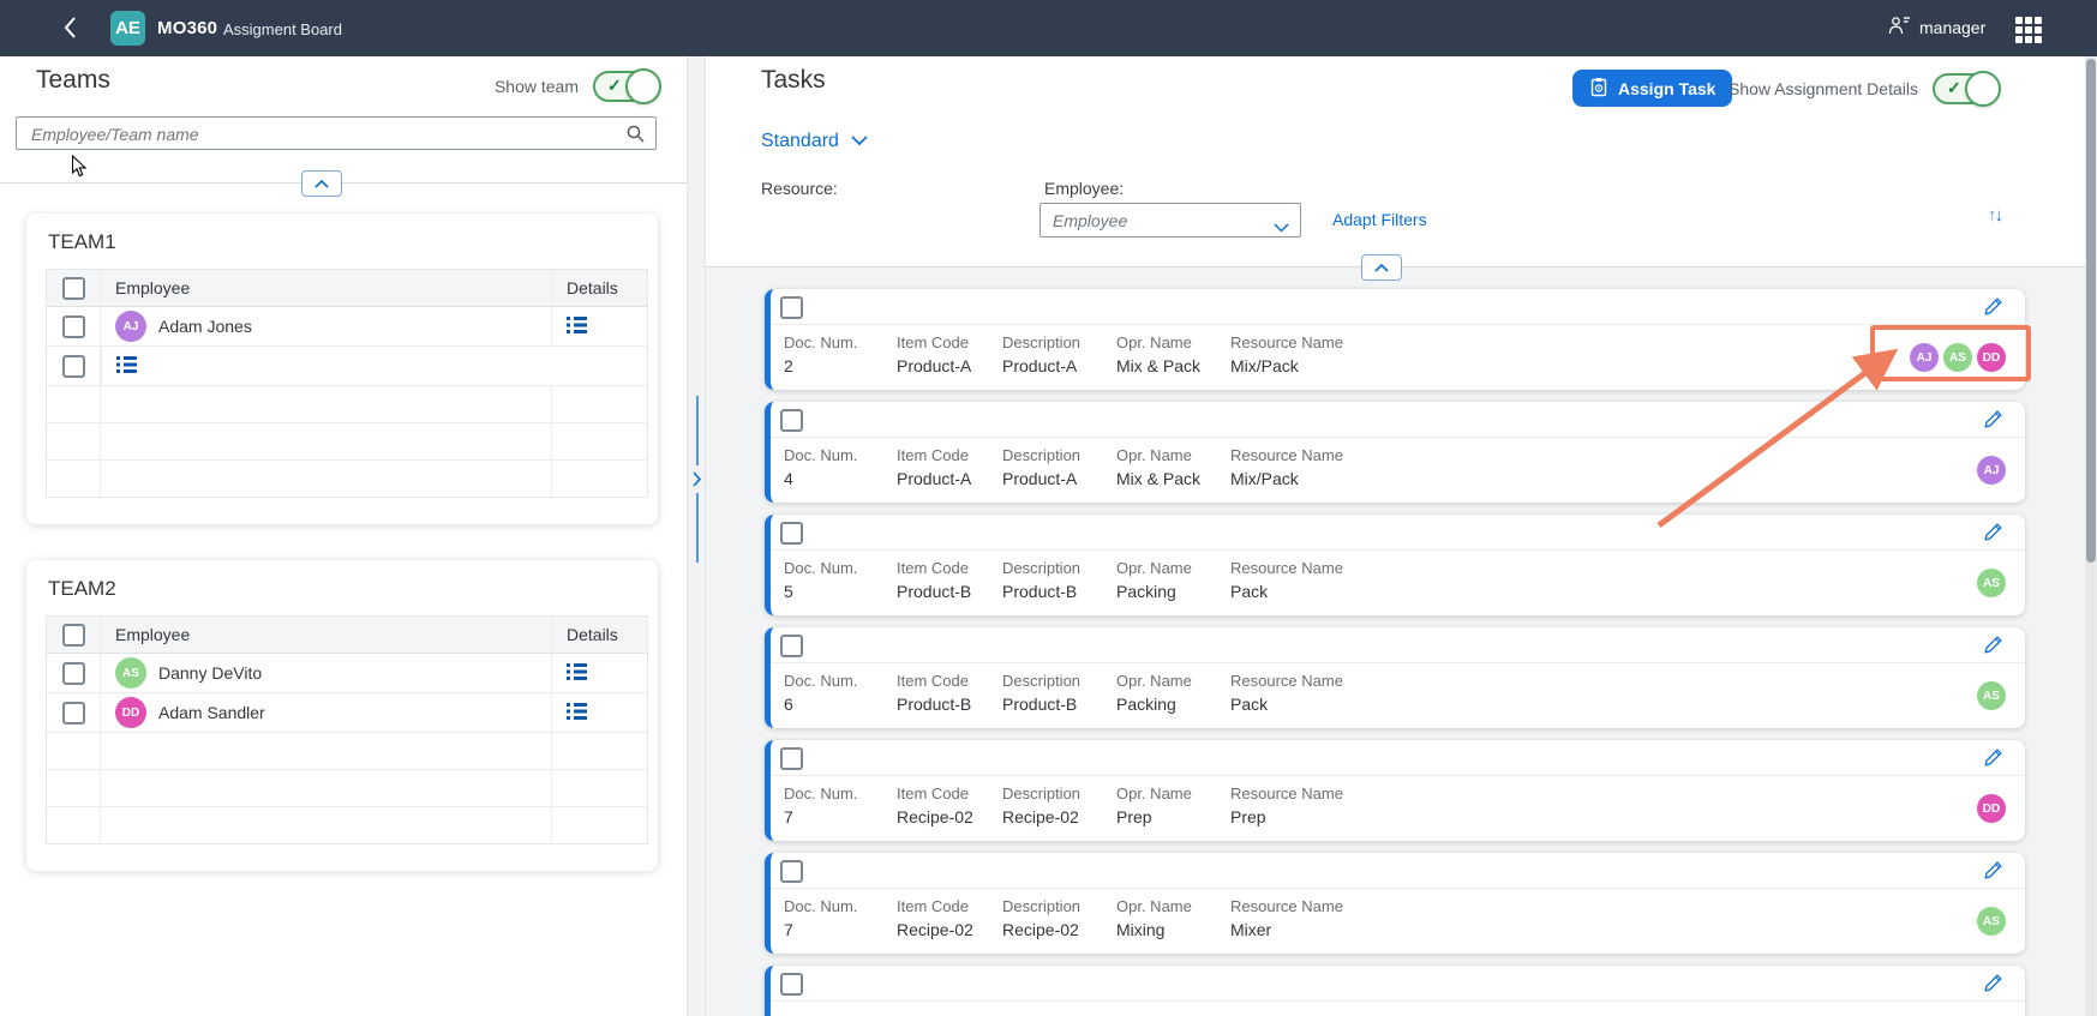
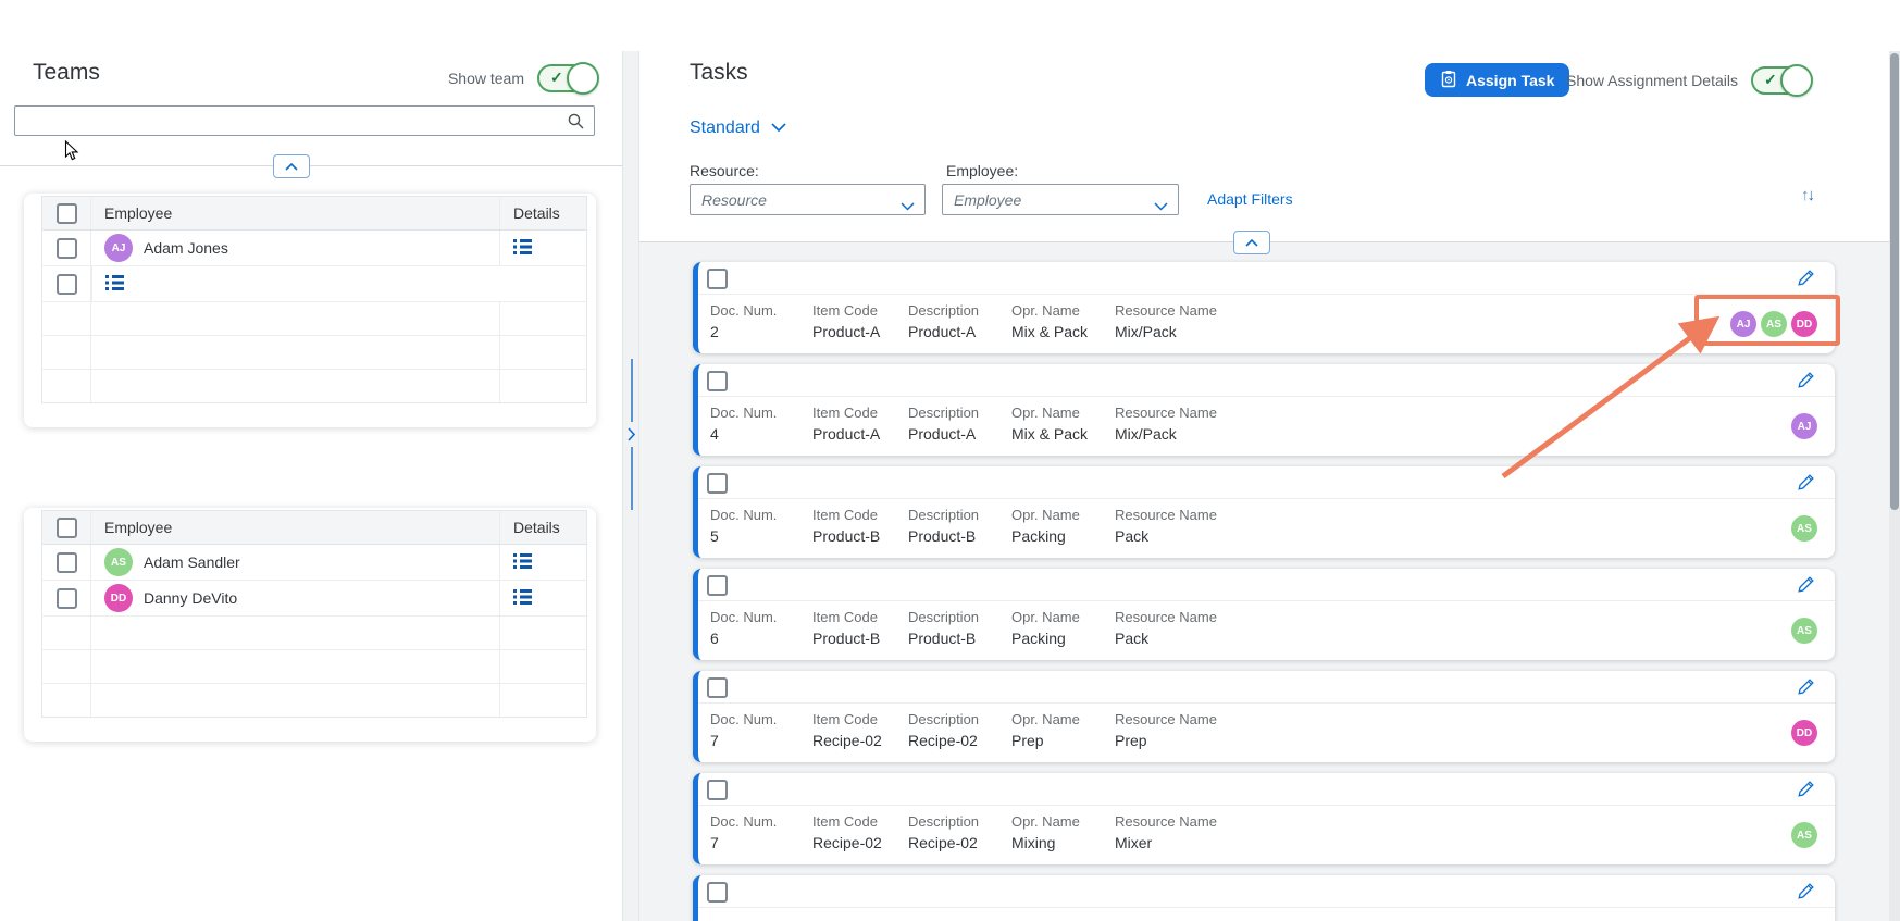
- AE
- MO360
- Assigment Board
- manager
  Teams
  Show team
  ✓
- Employee/Team name
- TEAM1
  Employee
  Details
  AJ
  Adam Jones
- TEAM2
  Employee
  Details
  AS
- Danny DeVito
+ Adam Sandler
  DD
- Adam Sandler
+ Danny DeVito
  Tasks
  Assign Task
  Show Assignment Details
  ✓
  Standard
  Resource:
  Employee:
+ Resource
  Employee
  Adapt Filters
  ↑↓
  Doc. Num.
  2
  Item Code
  Product-A
  Description
  Product-A
  Opr. Name
  Mix & Pack
  Resource Name
  Mix/Pack
  AJ
  AS
  DD
  Doc. Num.
  4
  Item Code
  Product-A
  Description
  Product-A
  Opr. Name
  Mix & Pack
  Resource Name
  Mix/Pack
  AJ
  Doc. Num.
  5
  Item Code
  Product-B
  Description
  Product-B
  Opr. Name
  Packing
  Resource Name
  Pack
  AS
  Doc. Num.
  6
  Item Code
  Product-B
  Description
  Product-B
  Opr. Name
  Packing
  Resource Name
  Pack
  AS
  Doc. Num.
  7
  Item Code
  Recipe-02
  Description
  Recipe-02
  Opr. Name
  Prep
  Resource Name
  Prep
  DD
  Doc. Num.
  7
  Item Code
  Recipe-02
  Description
  Recipe-02
  Opr. Name
  Mixing
  Resource Name
  Mixer
  AS
